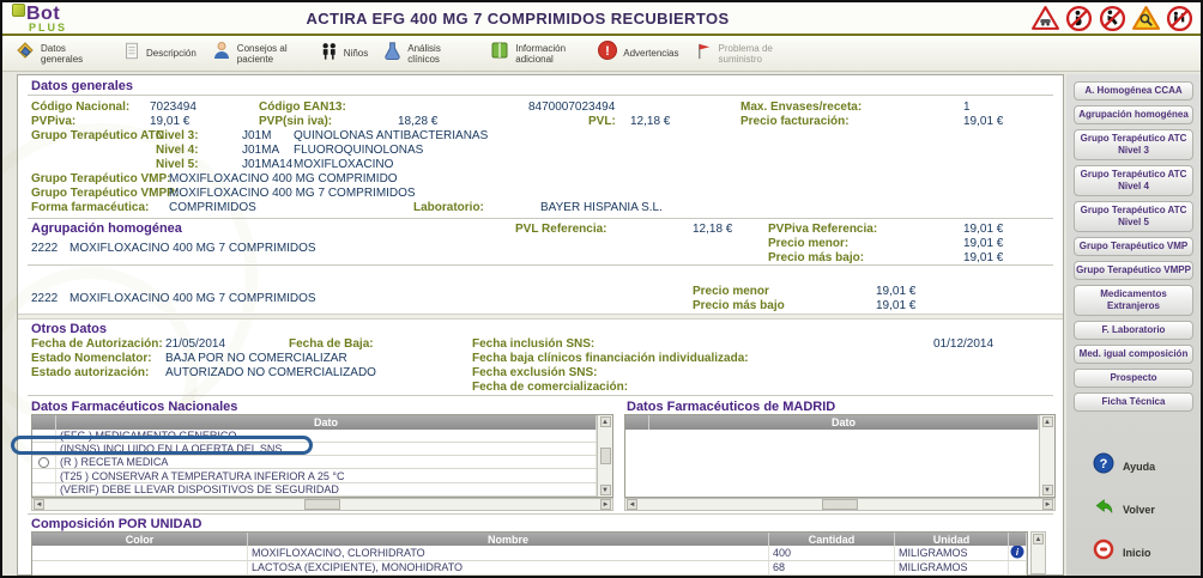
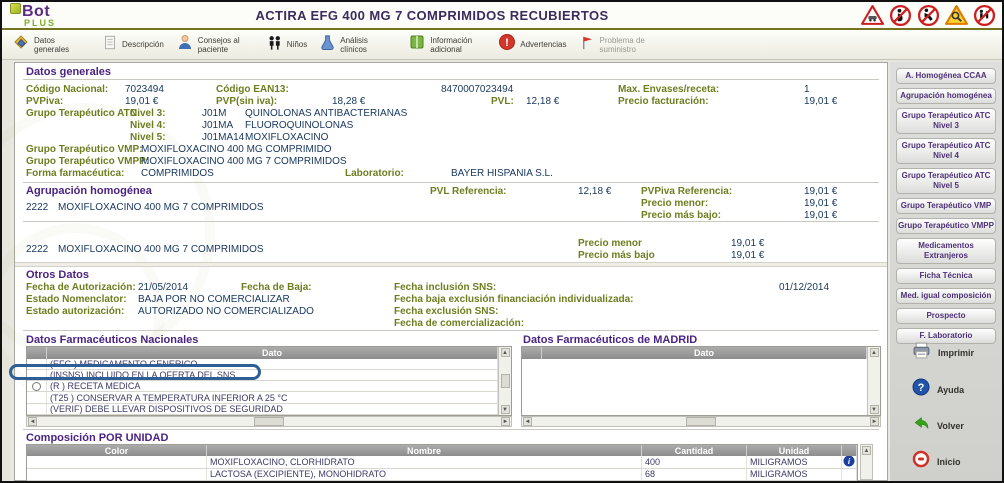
  Bot
  PLUS
  ACTIRA EFG 400 MG 7 COMPRIMIDOS RECUBIERTOS
  Datos generales
  Descripción
  Consejos al paciente
  Niños
  Análisis clínicos
  Información adicional
  !
  Advertencias
  Problema de suministro
  Datos generales
  Código Nacional:
  7023494
  Código EAN13:
  8470007023494
  Max. Envases/receta:
  1
  PVPiva:
  19,01 €
  PVP(sin iva):
  18,28 €
  PVL:
  12,18 €
  Precio facturación:
  19,01 €
  Grupo Terapéutico ATC
  Nivel 3:
  J01M
  QUINOLONAS ANTIBACTERIANAS
  Nivel 4:
  J01MA
  FLUOROQUINOLONAS
  Nivel 5:
  J01MA14
  MOXIFLOXACINO
  Grupo Terapéutico VMP:
  MOXIFLOXACINO 400 MG COMPRIMIDO
  Grupo Terapéutico VMPP:
  MOXIFLOXACINO 400 MG 7 COMPRIMIDOS
  Forma farmacéutica:
  COMPRIMIDOS
  Laboratorio:
  BAYER HISPANIA S.L.
  Agrupación homogénea
  PVL Referencia:
  12,18 €
  PVPiva Referencia:
  19,01 €
  Precio menor:
  19,01 €
  Precio más bajo:
  19,01 €
  2222
  MOXIFLOXACINO 400 MG 7 COMPRIMIDOS
  Precio menor
  19,01 €
  Precio más bajo
  19,01 €
  2222
  MOXIFLOXACINO 400 MG 7 COMPRIMIDOS
  Otros Datos
  Fecha de Autorización:
  21/05/2014
  Fecha de Baja:
  Fecha inclusión SNS:
  01/12/2014
  Estado Nomenclator:
  BAJA POR NO COMERCIALIZAR
- Fecha baja clínicos financiación individualizada:
+ Fecha baja exclusión financiación individualizada:
  Estado autorización:
  AUTORIZADO NO COMERCIALIZADO
  Fecha exclusión SNS:
  Fecha de comercialización:
  Datos Farmacéuticos Nacionales
  Datos Farmacéuticos de MADRID
  Dato
  (EFG ) MEDICAMENTO GENERICO
  (INSNS) INCLUIDO EN LA OFERTA DEL SNS
  (R ) RECETA MEDICA
  (T25 ) CONSERVAR A TEMPERATURA INFERIOR A 25 °C
  (VERIF) DEBE LLEVAR DISPOSITIVOS DE SEGURIDAD
  Dato
  Composición POR UNIDAD
  Color
  Nombre
  Cantidad
  Unidad
  MOXIFLOXACINO, CLORHIDRATO
  400
  MILIGRAMOS
  i
  LACTOSA (EXCIPIENTE), MONOHIDRATO
  68
  MILIGRAMOS
  A. Homogénea CCAA
  Agrupación homogénea
  Grupo Terapéutico ATC Nivel 3
  Grupo Terapéutico ATC Nivel 4
  Grupo Terapéutico ATC Nivel 5
  Grupo Terapéutico VMP
  Grupo Terapéutico VMPP
  Medicamentos Extranjeros
- F. Laboratorio
+ Ficha Técnica
  Med. igual composición
  Prospecto
- Ficha Técnica
+ F. Laboratorio
+ Imprimir
  ?
  Ayuda
  Volver
  Inicio
